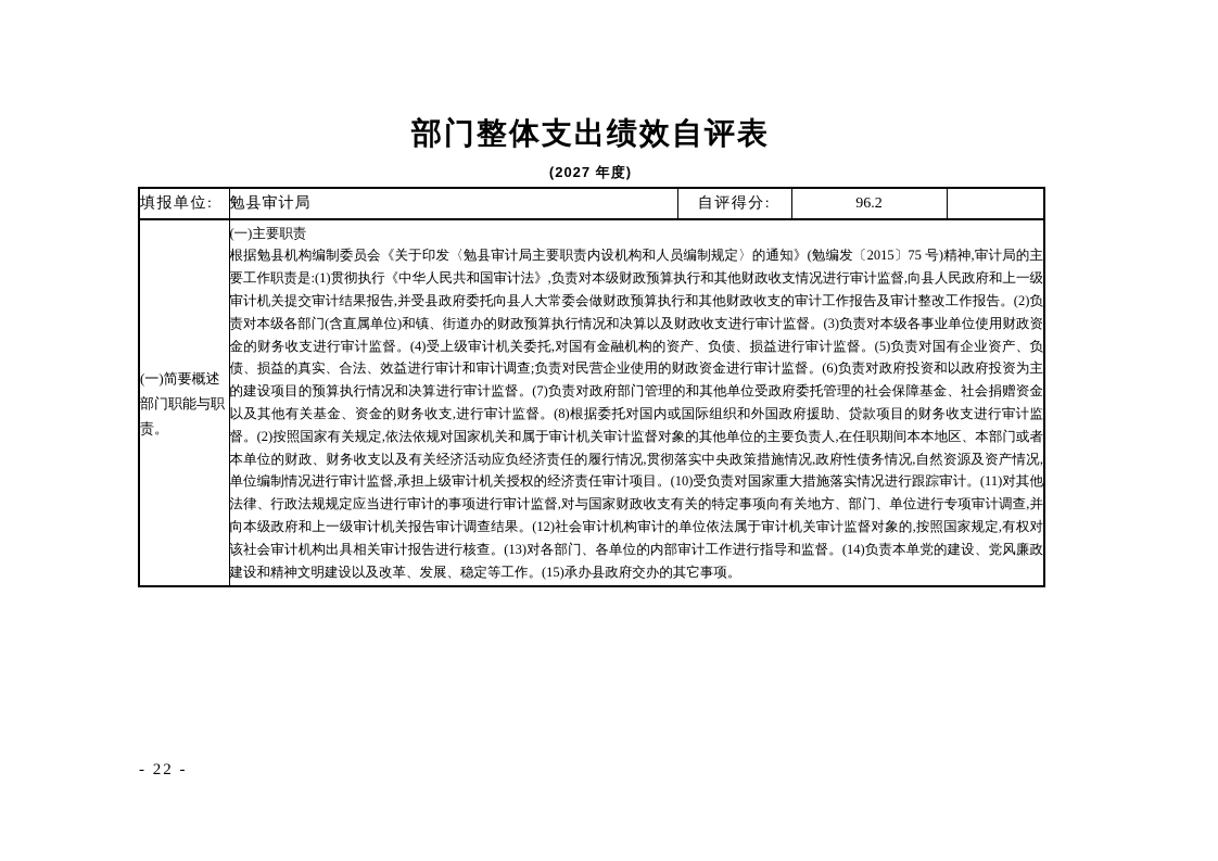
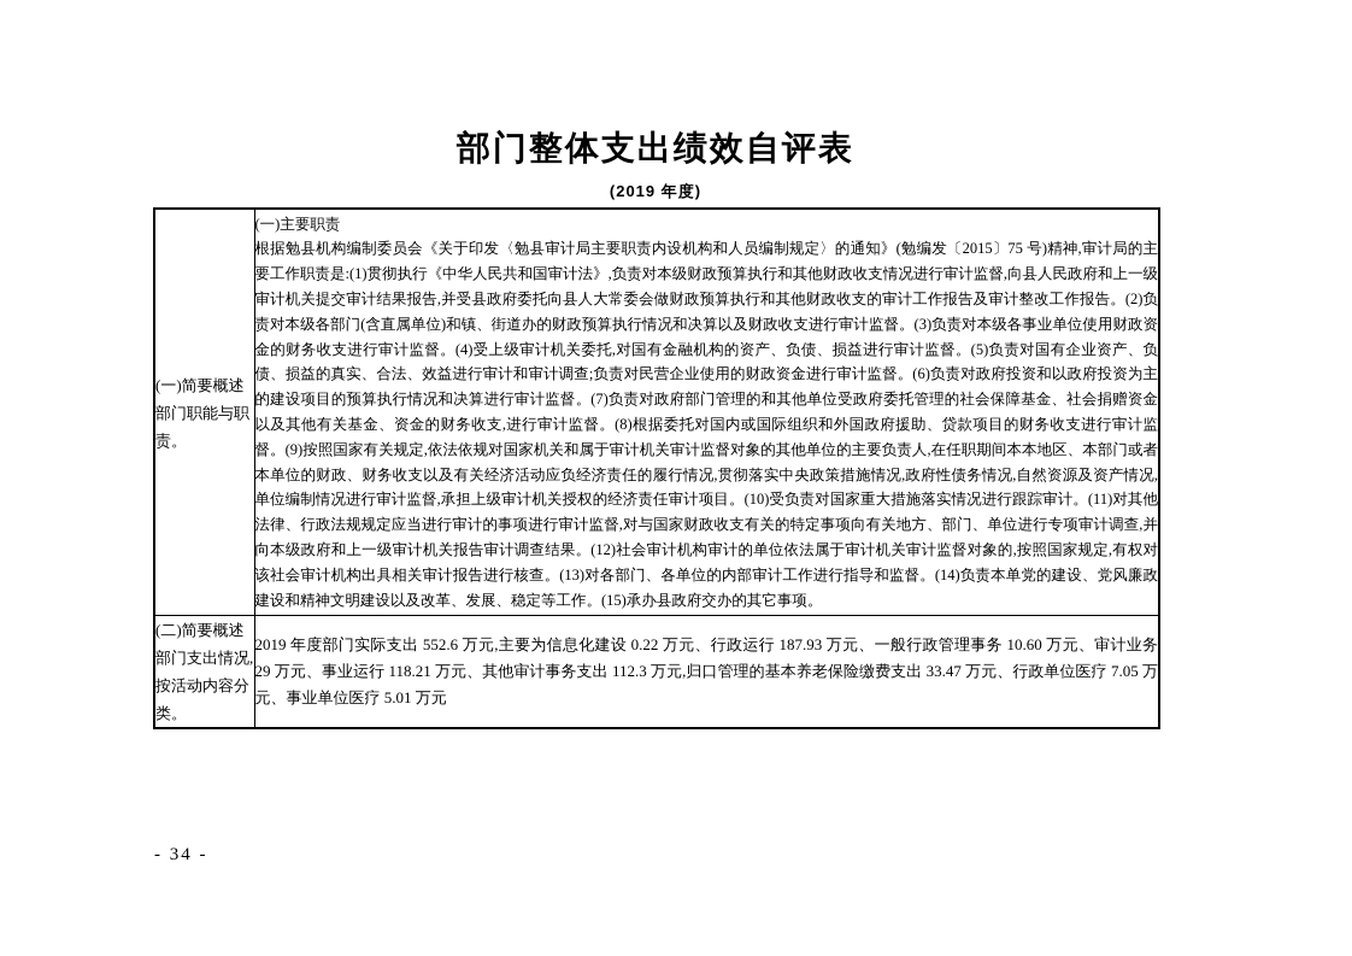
  部门整体支出绩效自评表
- (2027 年度)
+ (2019 年度)
- 填报单位:	勉县审计局	自评得分:	96.2
- (一)简要概述部门职能与职责。	(一)主要职责 根据勉县机构编制委员会《关于印发〈勉县审计局主要职责内设机构和人员编制规定〉的通知》(勉编发〔2015〕75 号)精神,审计局的主要工作职责是:(1)贯彻执行《中华人民共和国审计法》,负责对本级财政预算执行和其他财政收支情况进行审计监督,向县人民政府和上一级审计机关提交审计结果报告,并受县政府委托向县人大常委会做财政预算执行和其他财政收支的审计工作报告及审计整改工作报告。(2)负责对本级各部门(含直属单位)和镇、街道办的财政预算执行情况和决算以及财政收支进行审计监督。(3)负责对本级各事业单位使用财政资金的财务收支进行审计监督。(4)受上级审计机关委托,对国有金融机构的资产、负债、损益进行审计监督。(5)负责对国有企业资产、负债、损益的真实、合法、效益进行审计和审计调查;负责对民营企业使用的财政资金进行审计监督。(6)负责对政府投资和以政府投资为主的建设项目的预算执行情况和决算进行审计监督。(7)负责对政府部门管理的和其他单位受政府委托管理的社会保障基金、社会捐赠资金以及其他有关基金、资金的财务收支,进行审计监督。(8)根据委托对国内或国际组织和外国政府援助、贷款项目的财务收支进行审计监督。(2)按照国家有关规定,依法依规对国家机关和属于审计机关审计监督对象的其他单位的主要负责人,在任职期间本本地区、本部门或者本单位的财政、财务收支以及有关经济活动应负经济责任的履行情况,贯彻落实中央政策措施情况,政府性债务情况,自然资源及资产情况,单位编制情况进行审计监督,承担上级审计机关授权的经济责任审计项目。(10)受负责对国家重大措施落实情况进行跟踪审计。(11)对其他法律、行政法规规定应当进行审计的事项进行审计监督,对与国家财政收支有关的特定事项向有关地方、部门、单位进行专项审计调查,并向本级政府和上一级审计机关报告审计调查结果。(12)社会审计机构审计的单位依法属于审计机关审计监督对象的,按照国家规定,有权对该社会审计机构出具相关审计报告进行核查。(13)对各部门、各单位的内部审计工作进行指导和监督。(14)负责本单党的建设、党风廉政建设和精神文明建设以及改革、发展、稳定等工作。(15)承办县政府交办的其它事项。
+ (一)简要概述部门职能与职责。	(一)主要职责 根据勉县机构编制委员会《关于印发〈勉县审计局主要职责内设机构和人员编制规定〉的通知》(勉编发〔2015〕75 号)精神,审计局的主要工作职责是:(1)贯彻执行《中华人民共和国审计法》,负责对本级财政预算执行和其他财政收支情况进行审计监督,向县人民政府和上一级审计机关提交审计结果报告,并受县政府委托向县人大常委会做财政预算执行和其他财政收支的审计工作报告及审计整改工作报告。(2)负责对本级各部门(含直属单位)和镇、街道办的财政预算执行情况和决算以及财政收支进行审计监督。(3)负责对本级各事业单位使用财政资金的财务收支进行审计监督。(4)受上级审计机关委托,对国有金融机构的资产、负债、损益进行审计监督。(5)负责对国有企业资产、负债、损益的真实、合法、效益进行审计和审计调查;负责对民营企业使用的财政资金进行审计监督。(6)负责对政府投资和以政府投资为主的建设项目的预算执行情况和决算进行审计监督。(7)负责对政府部门管理的和其他单位受政府委托管理的社会保障基金、社会捐赠资金以及其他有关基金、资金的财务收支,进行审计监督。(8)根据委托对国内或国际组织和外国政府援助、贷款项目的财务收支进行审计监督。(9)按照国家有关规定,依法依规对国家机关和属于审计机关审计监督对象的其他单位的主要负责人,在任职期间本本地区、本部门或者本单位的财政、财务收支以及有关经济活动应负经济责任的履行情况,贯彻落实中央政策措施情况,政府性债务情况,自然资源及资产情况,单位编制情况进行审计监督,承担上级审计机关授权的经济责任审计项目。(10)受负责对国家重大措施落实情况进行跟踪审计。(11)对其他法律、行政法规规定应当进行审计的事项进行审计监督,对与国家财政收支有关的特定事项向有关地方、部门、单位进行专项审计调查,并向本级政府和上一级审计机关报告审计调查结果。(12)社会审计机构审计的单位依法属于审计机关审计监督对象的,按照国家规定,有权对该社会审计机构出具相关审计报告进行核查。(13)对各部门、各单位的内部审计工作进行指导和监督。(14)负责本单党的建设、党风廉政建设和精神文明建设以及改革、发展、稳定等工作。(15)承办县政府交办的其它事项。
+ (二)简要概述部门支出情况,按活动内容分类。	2019 年度部门实际支出 552.6 万元,主要为信息化建设 0.22 万元、行政运行 187.93 万元、一般行政管理事务 10.60 万元、审计业务 29 万元、事业运行 118.21 万元、其他审计事务支出 112.3 万元,归口管理的基本养老保险缴费支出 33.47 万元、行政单位医疗 7.05 万元、事业单位医疗 5.01 万元
- - 22 -
+ - 34 -
